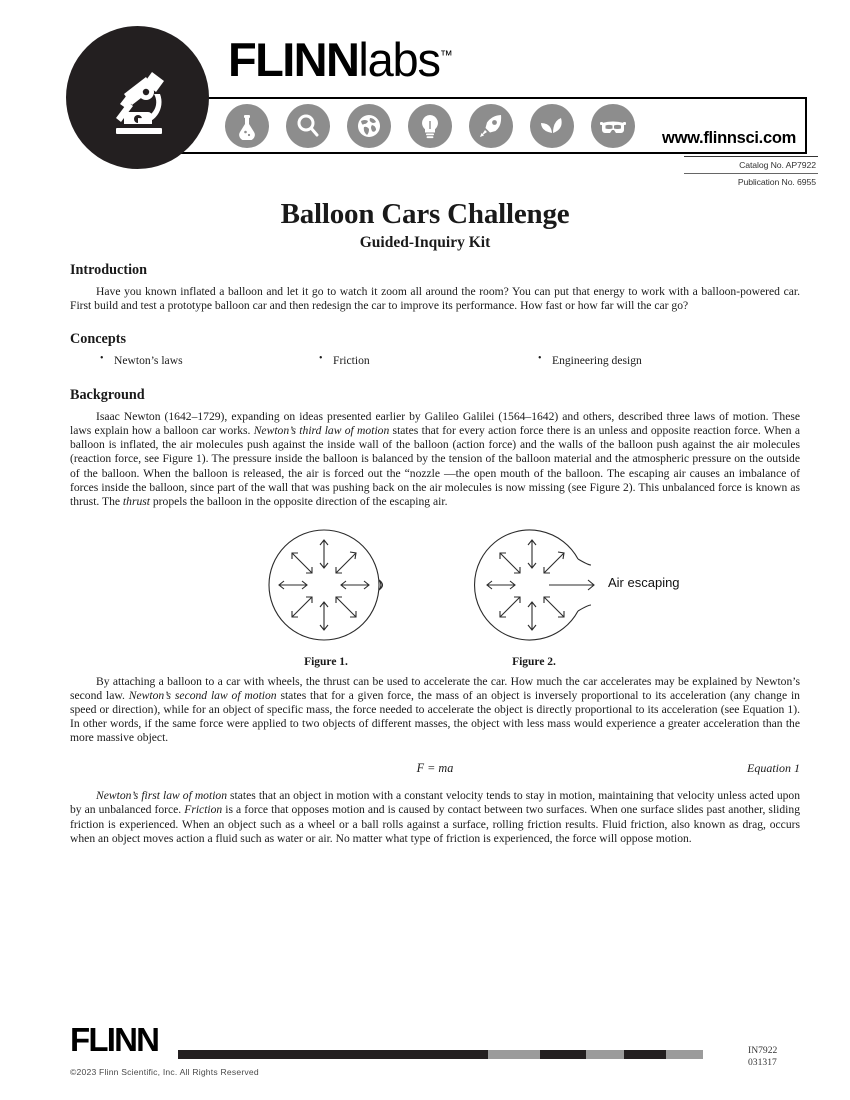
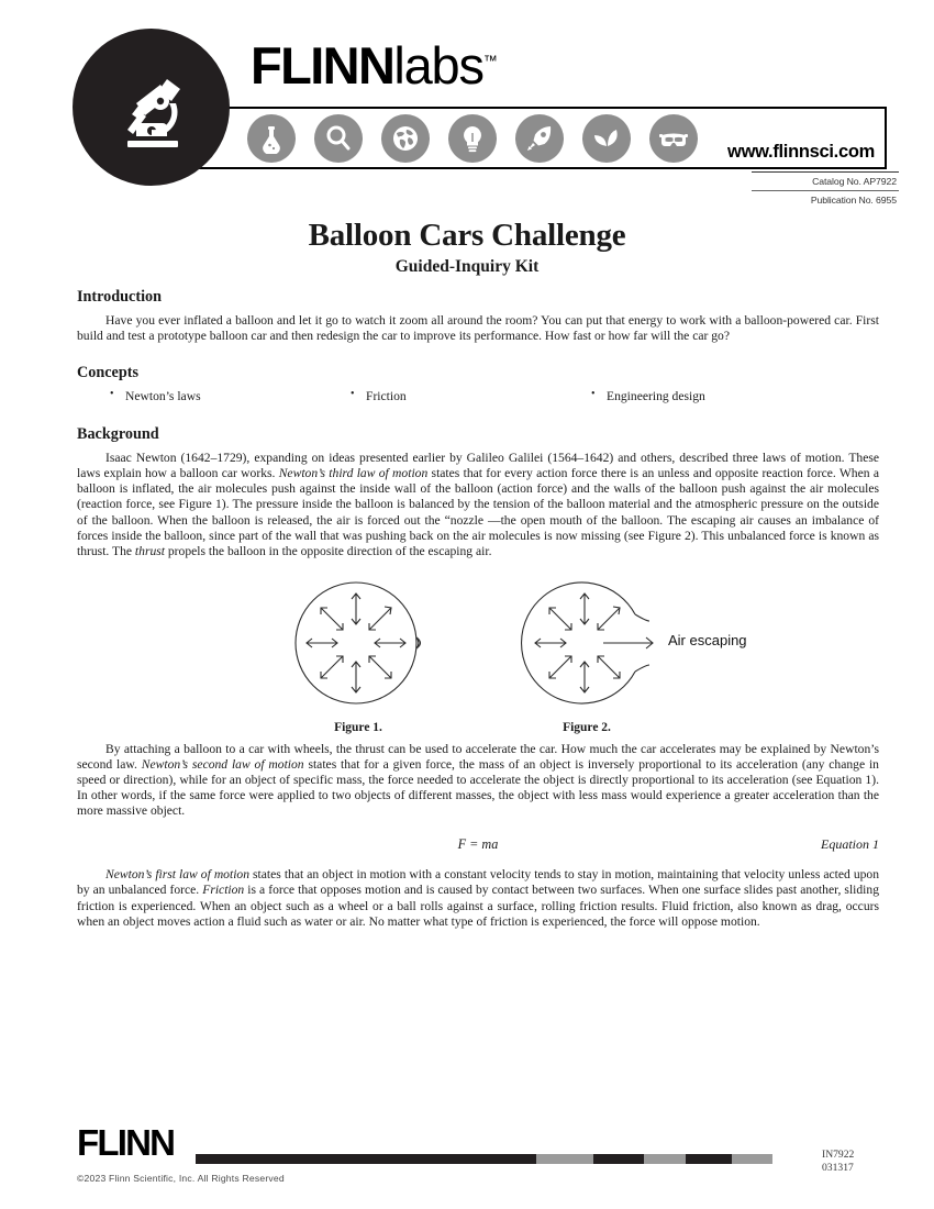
  FLINNlabs™
  www.flinnsci.com
  Catalog No. AP7922
  Publication No. 6955
  Balloon Cars Challenge
  Guided-Inquiry Kit
  Introduction
- Have you known inflated a balloon and let it go to watch it zoom all around the room? You can put that energy to work with a balloon-powered car. First build and test a prototype balloon car and then redesign the car to improve its performance. How fast or how far will the car go?
+ Have you ever inflated a balloon and let it go to watch it zoom all around the room? You can put that energy to work with a balloon-powered car. First build and test a prototype balloon car and then redesign the car to improve its performance. How fast or how far will the car go?
  Concepts
  Newton’s laws
  Friction
  Engineering design
  Background
  Isaac Newton (1642–1729), expanding on ideas presented earlier by Galileo Galilei (1564–1642) and others, described three laws of motion. These laws explain how a balloon car works. Newton’s third law of motion states that for every action force there is an unless and opposite reaction force. When a balloon is inflated, the air molecules push against the inside wall of the balloon (action force) and the walls of the balloon push against the air molecules (reaction force, see Figure 1). The pressure inside the balloon is balanced by the tension of the balloon material and the atmospheric pressure on the outside of the balloon. When the balloon is released, the air is forced out the “nozzle —the open mouth of the balloon. The escaping air causes an imbalance of forces inside the balloon, since part of the wall that was pushing back on the air molecules is now missing (see Figure 2). This unbalanced force is known as thrust. The thrust propels the balloon in the opposite direction of the escaping air.
  Figure 1.
  Air escaping
  Figure 2.
  By attaching a balloon to a car with wheels, the thrust can be used to accelerate the car. How much the car accelerates may be explained by Newton’s second law. Newton’s second law of motion states that for a given force, the mass of an object is inversely proportional to its acceleration (any change in speed or direction), while for an object of specific mass, the force needed to accelerate the object is directly proportional to its acceleration (see Equation 1). In other words, if the same force were applied to two objects of different masses, the object with less mass would experience a greater acceleration than the more massive object.
  F = ma
  Equation 1
  Newton’s first law of motion states that an object in motion with a constant velocity tends to stay in motion, maintaining that velocity unless acted upon by an unbalanced force. Friction is a force that opposes motion and is caused by contact between two surfaces. When one surface slides past another, sliding friction is experienced. When an object such as a wheel or a ball rolls against a surface, rolling friction results. Fluid friction, also known as drag, occurs when an object moves action a fluid such as water or air. No matter what type of friction is experienced, the force will oppose motion.
  FLINN
  ©2023 Flinn Scientific, Inc. All Rights Reserved
  IN7922
  031317
